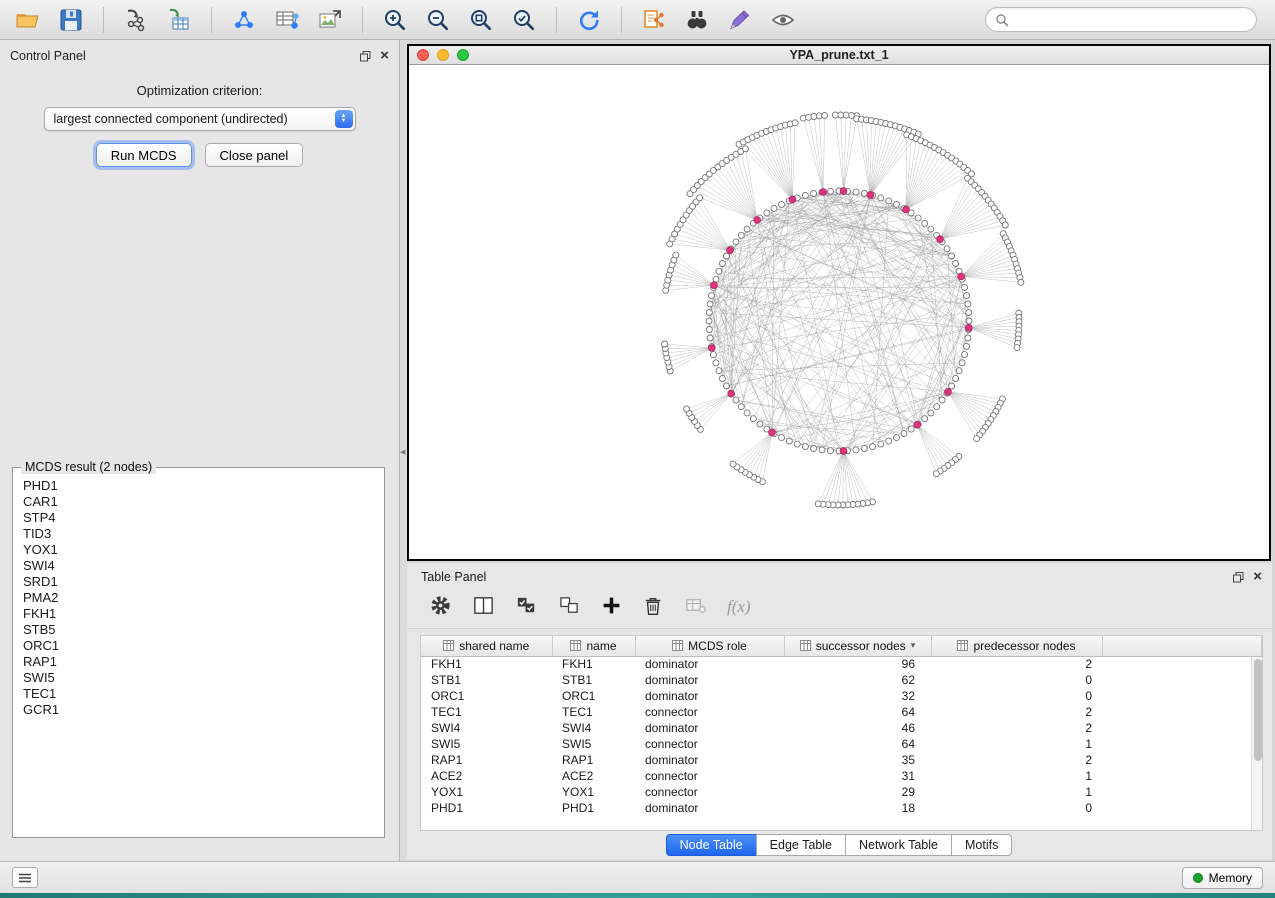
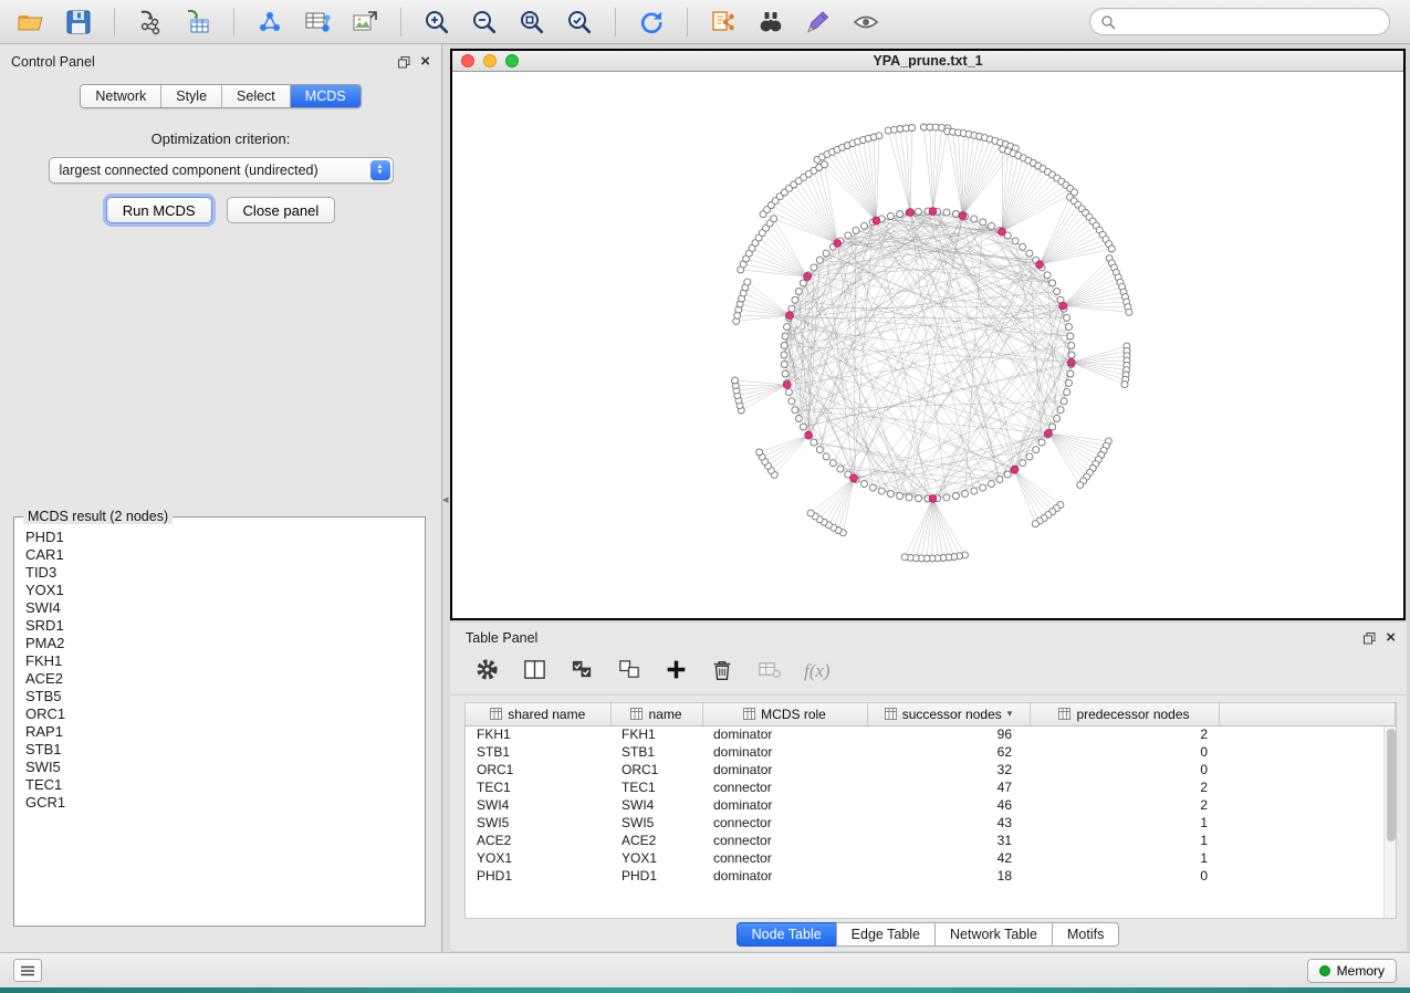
  Control Panel
  ×
+ Network
+ Style
+ Select
+ MCDS
  Optimization criterion:
  largest connected component (undirected)
  Run MCDS
  Close panel
  MCDS result (2 nodes)
  PHD1
  CAR1
- STP4
  TID3
  YOX1
  SWI4
  SRD1
  PMA2
  FKH1
+ ACE2
  STB5
  ORC1
  RAP1
+ STB1
  SWI5
  TEC1
  GCR1
  YPA_prune.txt_1
  Table Panel
  ×
  f(x)
  shared name	name	MCDS role	successor nodes ▾	predecessor nodes
  FKH1	FKH1	dominator	96	2
  STB1	STB1	dominator	62	0
  ORC1	ORC1	dominator	32	0
- TEC1	TEC1	connector	64	2
+ TEC1	TEC1	connector	47	2
  SWI4	SWI4	dominator	46	2
- SWI5	SWI5	connector	64	1
+ SWI5	SWI5	connector	43	1
- RAP1	RAP1	dominator	35	2
  ACE2	ACE2	connector	31	1
- YOX1	YOX1	connector	29	1
+ YOX1	YOX1	connector	42	1
  PHD1	PHD1	dominator	18	0
  Node Table
  Edge Table
  Network Table
  Motifs
  Memory
